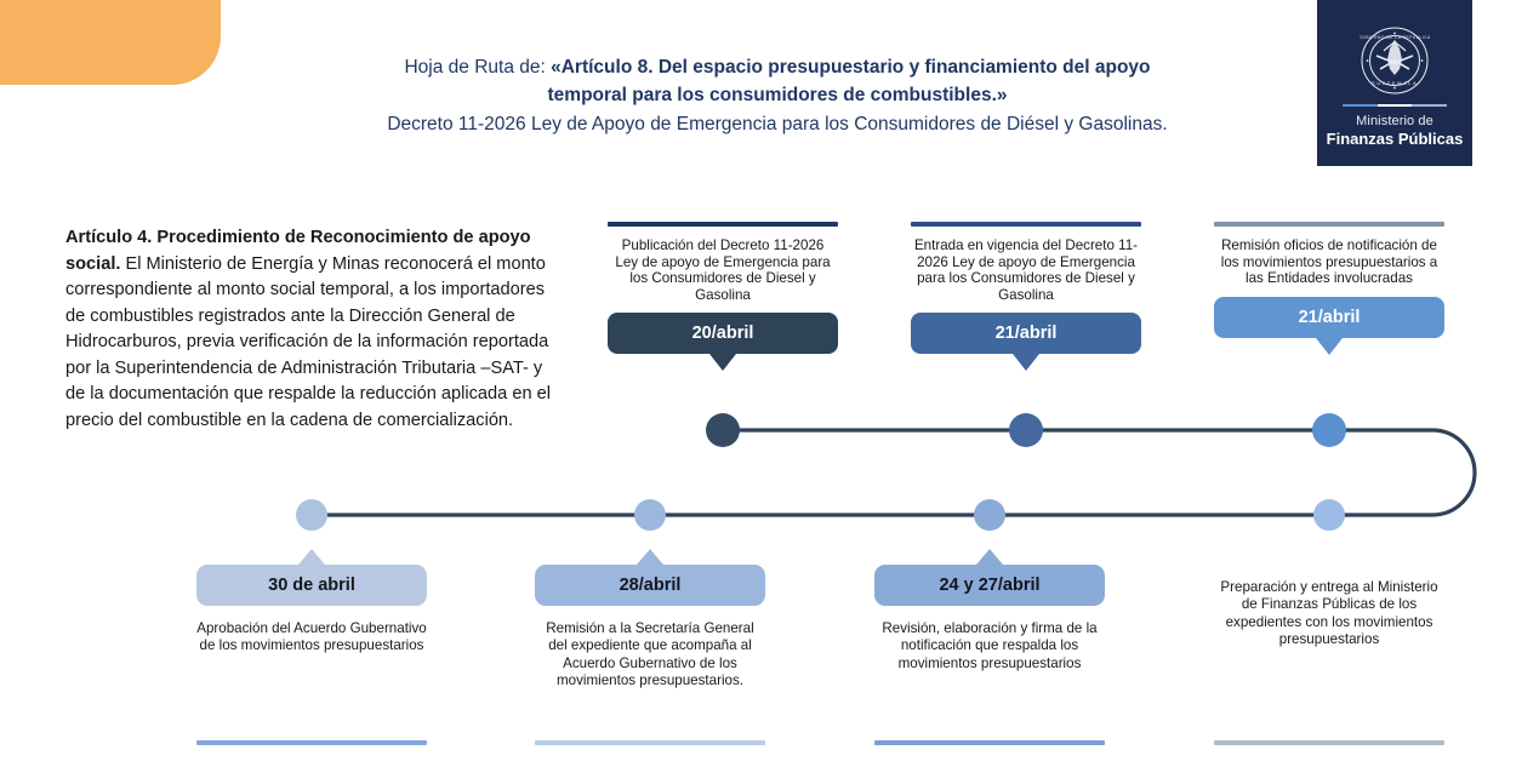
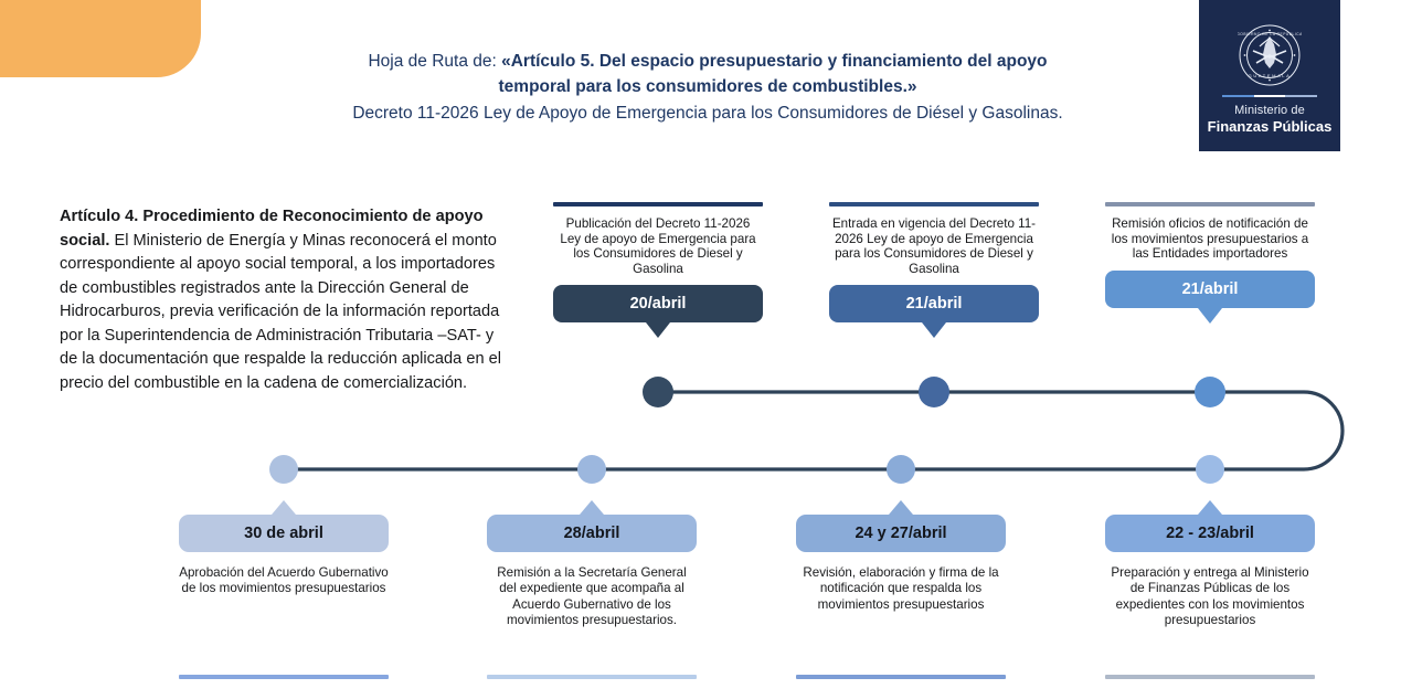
  Ministerio de
  Finanzas Públicas
- Hoja de Ruta de: «Artículo 8. Del espacio presupuestario y financiamiento del apoyo
+ Hoja de Ruta de: «Artículo 5. Del espacio presupuestario y financiamiento del apoyo
  temporal para los consumidores de combustibles.»
  Decreto 11-2026 Ley de Apoyo de Emergencia para los Consumidores de Diésel y Gasolinas.
- Artículo 4. Procedimiento de Reconocimiento de apoyo social. El Ministerio de Energía y Minas reconocerá el monto correspondiente al monto social temporal, a los importadores de combustibles registrados ante la Dirección General de Hidrocarburos, previa verificación de la información reportada por la Superintendencia de Administración Tributaria –SAT- y de la documentación que respalde la reducción aplicada en el precio del combustible en la cadena de comercialización.
+ Artículo 4. Procedimiento de Reconocimiento de apoyo social. El Ministerio de Energía y Minas reconocerá el monto correspondiente al apoyo social temporal, a los importadores de combustibles registrados ante la Dirección General de Hidrocarburos, previa verificación de la información reportada por la Superintendencia de Administración Tributaria –SAT- y de la documentación que respalde la reducción aplicada en el precio del combustible en la cadena de comercialización.
  Publicación del Decreto 11-2026 Ley de apoyo de Emergencia para los Consumidores de Diesel y Gasolina
  20/abril
  Entrada en vigencia del Decreto 11-2026 Ley de apoyo de Emergencia para los Consumidores de Diesel y Gasolina
  21/abril
- Remisión oficios de notificación de los movimientos presupuestarios a las Entidades involucradas
+ Remisión oficios de notificación de los movimientos presupuestarios a las Entidades importadores
  21/abril
  30 de abril
  Aprobación del Acuerdo Gubernativo de los movimientos presupuestarios
  28/abril
  Remisión a la Secretaría General del expediente que acompaña al Acuerdo Gubernativo de los movimientos presupuestarios.
  24 y 27/abril
  Revisión, elaboración y firma de la notificación que respalda los movimientos presupuestarios
+ 22 - 23/abril
  Preparación y entrega al Ministerio de Finanzas Públicas de los expedientes con los movimientos presupuestarios
